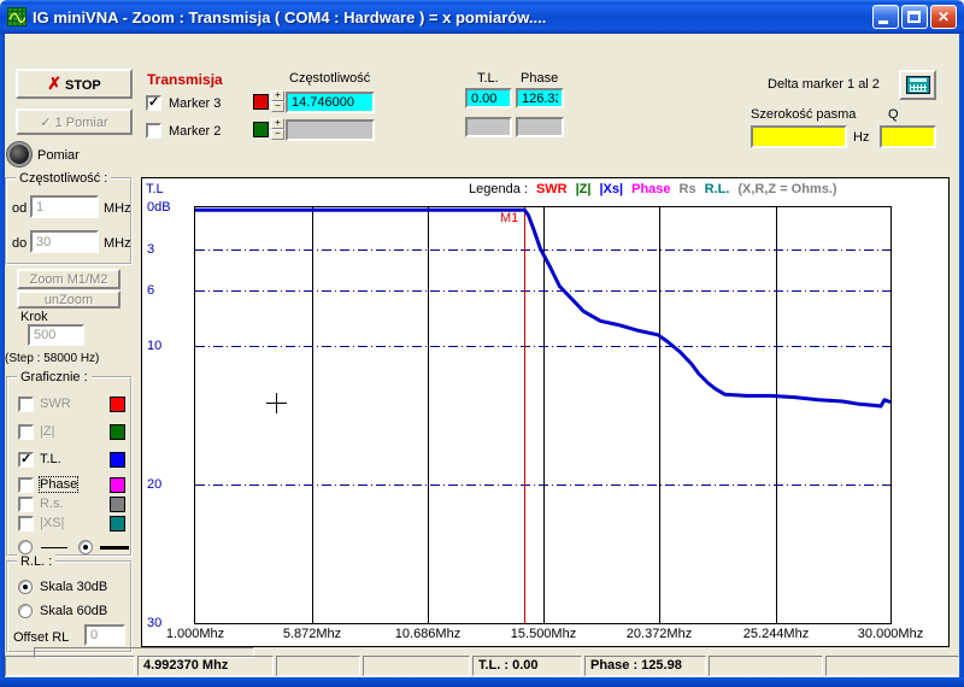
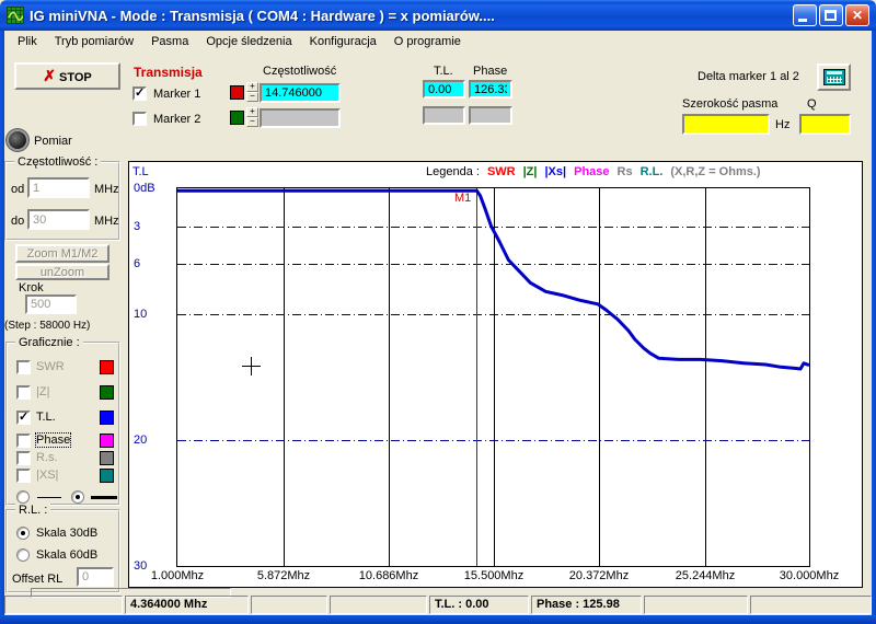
- IG miniVNA - Zoom : Transmisja ( COM4 : Hardware ) = x pomiarów....
+ IG miniVNA - Mode : Transmisja ( COM4 : Hardware ) = x pomiarów....
  ✕
+ Plik
+ Tryb pomiarów
+ Pasma
+ Opcje śledzenia
+ Konfiguracja
+ O programie
  ✗ STOP
- ✓ 1 Pomiar
  Pomiar
  Częstotliwość :
  od
  1
  MHz
  do
  30
  MHz
  Zoom M1/M2
  unZoom
  Krok
  500
  (Step : 58000 Hz)
  Graficznie :
  SWR
  |Z|
  T.L.
  Phase
  R.s.
  |XS|
  R.L. :
  Skala 30dB
  Skala 60dB
  Offset RL
  0
  Transmisja
  Częstotliwość
  T.L.
  Phase
- Marker 3
+ Marker 1
  +
  −
  14.746000
  Marker 2
  +
  −
  0.00
  126.3
  Delta marker 1 al 2
  Szerokość pasma
  Hz
  Q
  T.L
  Legenda :
  SWR
  |Z|
  |Xs|
  Phase
  Rs
  R.L.
  (X,R,Z = Ohms.)
  M1
  0dB
  3
  6
  10
  20
  30
  1.000Mhz
  5.872Mhz
  10.686Mhz
  15.500Mhz
  20.372Mhz
  25.244Mhz
  30.000Mhz
- 4.992370 Mhz
+ 4.364000 Mhz
  T.L. : 0.00
  Phase : 125.98
